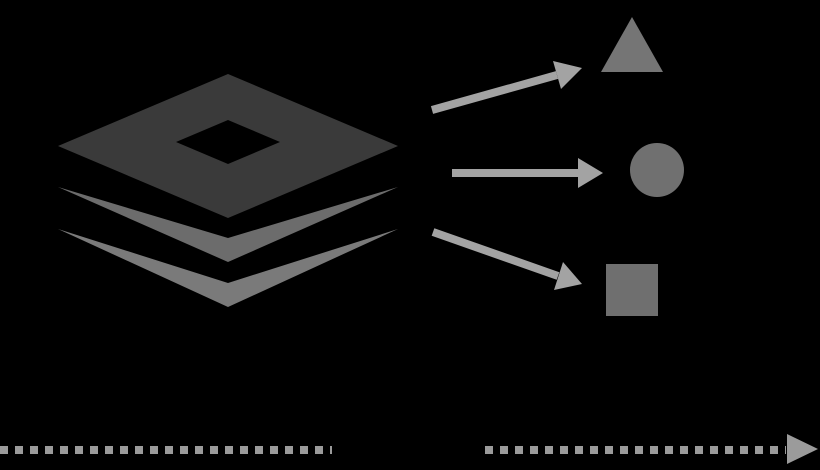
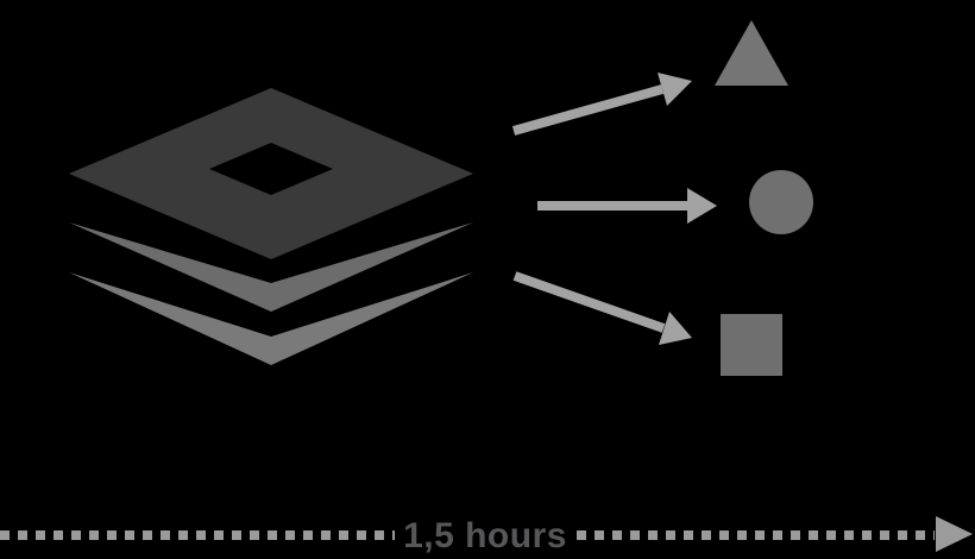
+ 1,5 hours
